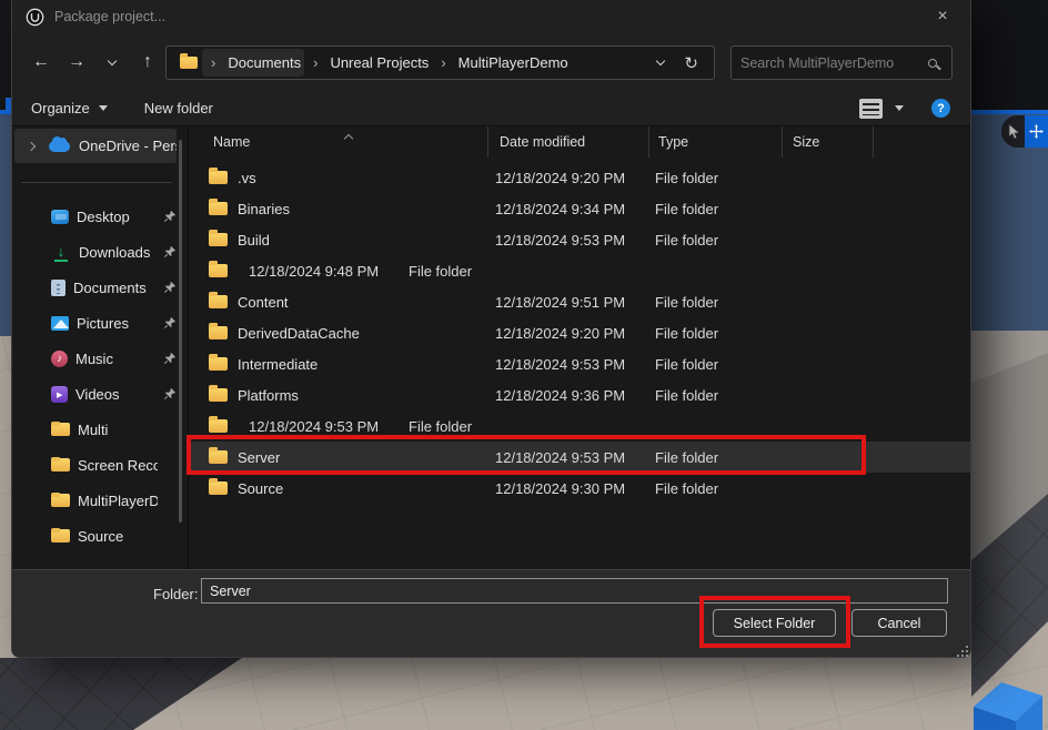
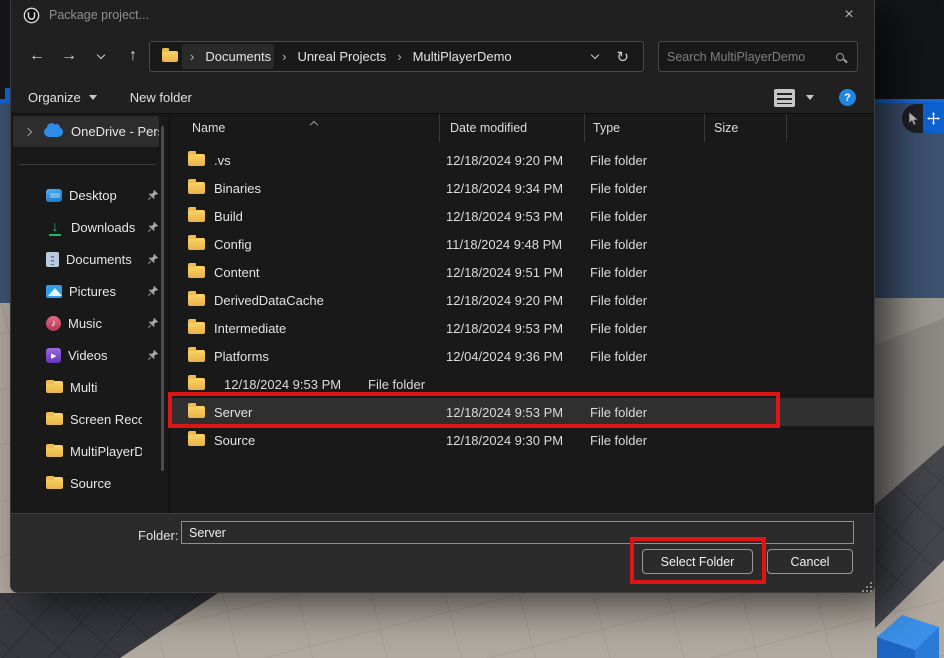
  Package project...
  ×
  ←
  →
  ↑
  ›
  Documents
  ›
  Unreal Projects
  ›
  MultiPlayerDemo
  ↻
  Search MultiPlayerDemo
  Organize
  New folder
  ?
  OneDrive - Per
  Desktop
  Downloads
  Documents
  Pictures
  Music
  Videos
  Multi
  Screen Reco
  MultiPlayerD
  Source
  Name
  Date modified
  Type
  Size
  .vs
  12/18/2024 9:20 PM
  File folder
  Binaries
  12/18/2024 9:34 PM
  File folder
  Build
  12/18/2024 9:53 PM
  File folder
+ Config
- 12/18/2024 9:48 PM
+ 11/18/2024 9:48 PM
  File folder
  Content
  12/18/2024 9:51 PM
  File folder
  DerivedDataCache
  12/18/2024 9:20 PM
  File folder
  Intermediate
  12/18/2024 9:53 PM
  File folder
  Platforms
- 12/18/2024 9:36 PM
+ 12/04/2024 9:36 PM
  File folder
  12/18/2024 9:53 PM
  File folder
  Server
  12/18/2024 9:53 PM
  File folder
  Source
  12/18/2024 9:30 PM
  File folder
  Folder:
  Server
  Select Folder
  Cancel
